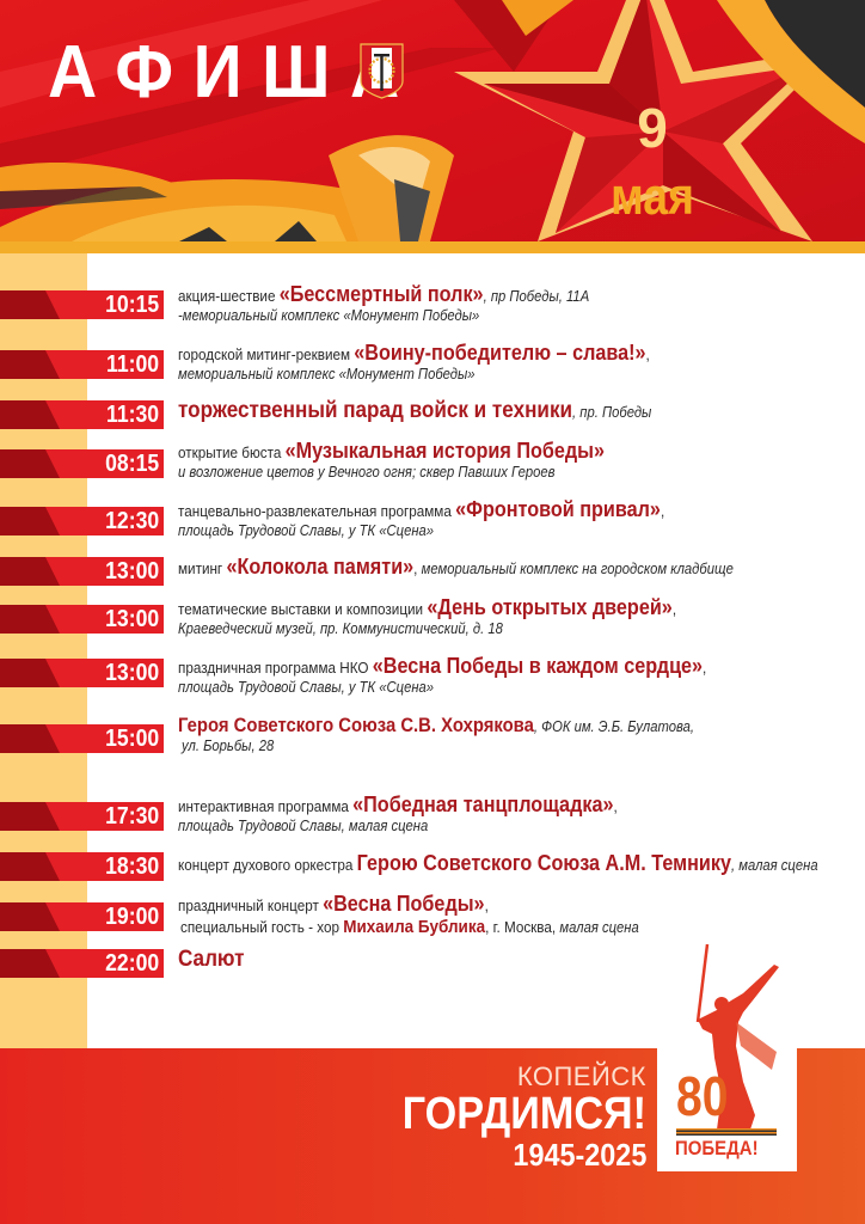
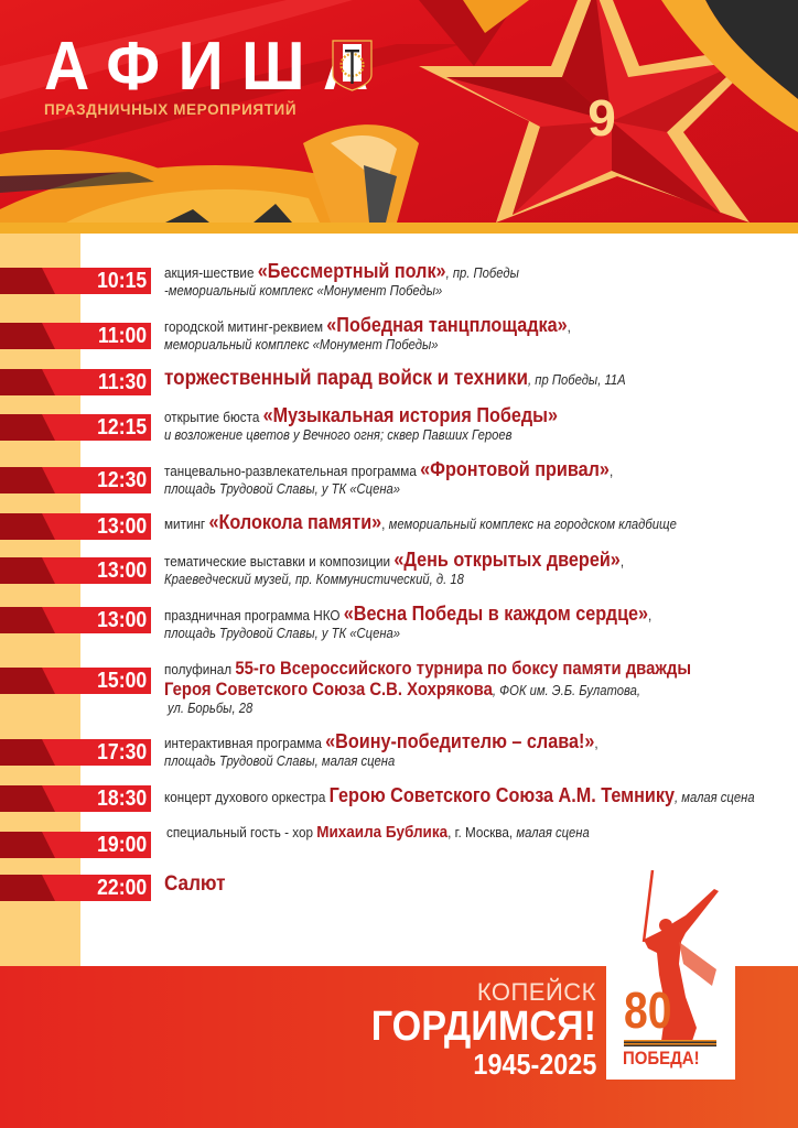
  АФИШ
+ ПРАЗДНИЧНЫХ МЕРОПРИЯТИЙ
  9
- мая
  10:15
- акция-шествие «Бессмертный полк», пр Победы, 11А
+ акция-шествие «Бессмертный полк», пр. Победы
  -мемориальный комплекс «Монумент Победы»
  11:00
- городской митинг-реквием «Воину-победителю – слава!»,
+ городской митинг-реквием «Победная танцплощадка»,
  мемориальный комплекс «Монумент Победы»
  11:30
- торжественный парад войск и техники, пр. Победы
+ торжественный парад войск и техники, пр Победы, 11А
- 08:15
+ 12:15
  открытие бюста «Музыкальная история Победы»
  и возложение цветов у Вечного огня; сквер Павших Героев
  12:30
  танцевально-развлекательная программа «Фронтовой привал»,
  площадь Трудовой Славы, у ТК «Сцена»
  13:00
  митинг «Колокола памяти», мемориальный комплекс на городском кладбище
  13:00
  тематические выставки и композиции «День открытых дверей»,
  Краеведческий музей, пр. Коммунистический, д. 18
  13:00
  праздничная программа НКО «Весна Победы в каждом сердце»,
  площадь Трудовой Славы, у ТК «Сцена»
  15:00
+ полуфинал 55-го Всероссийского турнира по боксу памяти дважды
  Героя Советского Союза С.В. Хохрякова, ФОК им. Э.Б. Булатова,
  ул. Борьбы, 28
  17:30
- интерактивная программа «Победная танцплощадка»,
+ интерактивная программа «Воину-победителю – слава!»,
  площадь Трудовой Славы, малая сцена
  18:30
  концерт духового оркестра Герою Советского Союза А.М. Темнику, малая сцена
  19:00
- праздничный концерт «Весна Победы»,
  специальный гость - хор Михаила Бублика, г. Москва, малая сцена
  22:00
  Салют
  КОПЕЙСК
  ГОРДИМСЯ!
  1945-2025
  80
  ПОБЕДА!
